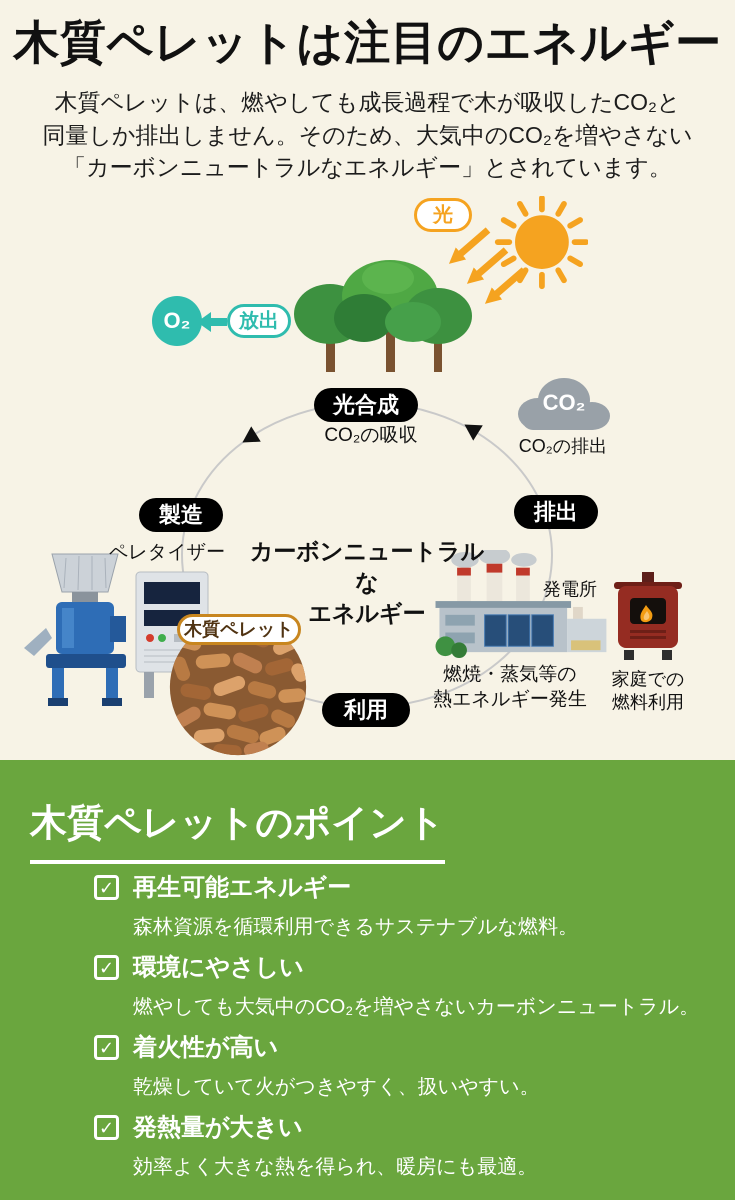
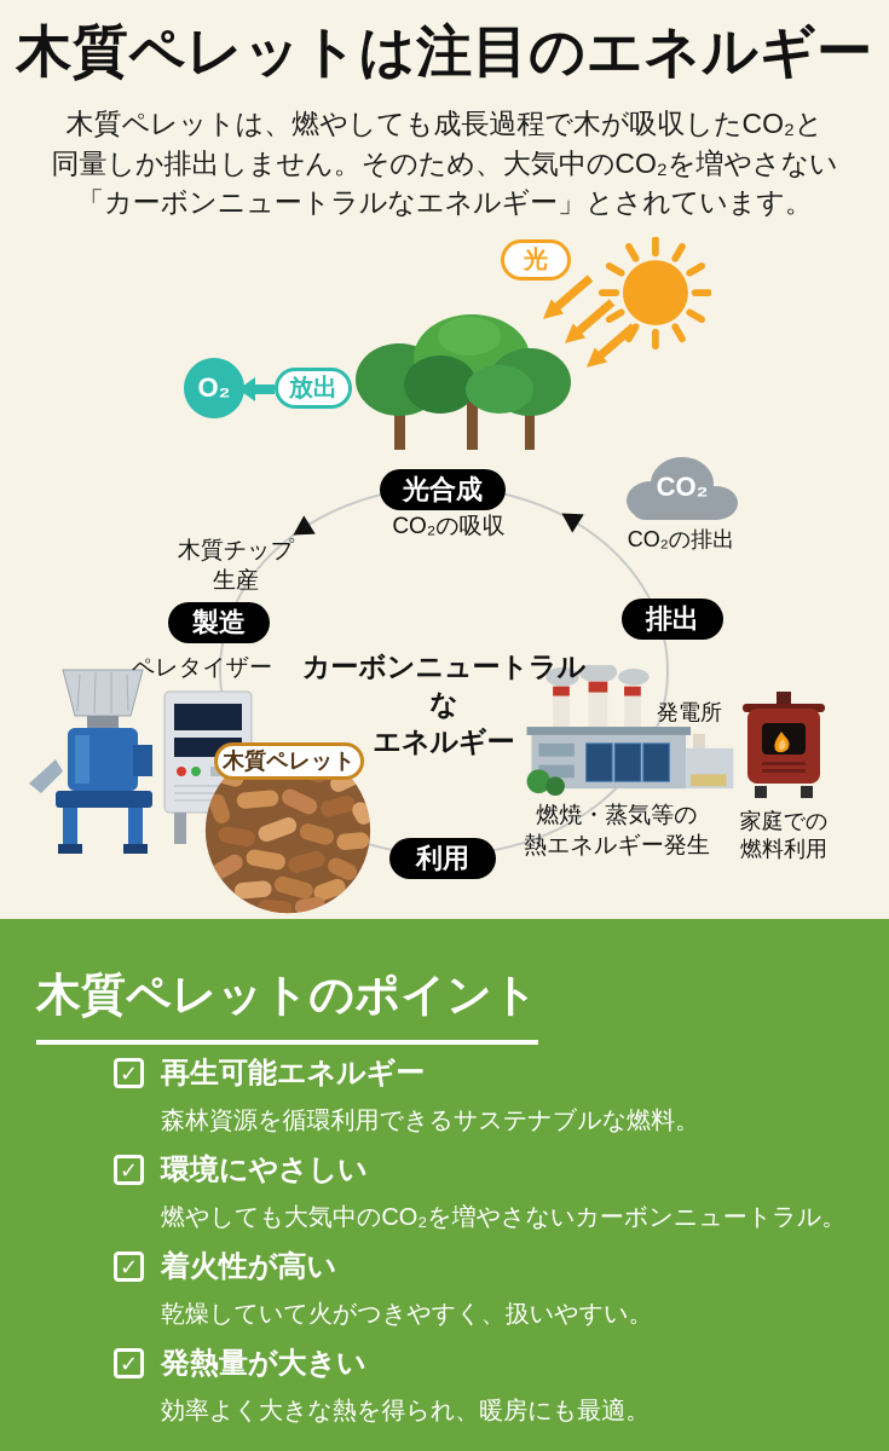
  木質ペレットは注目のエネルギー
  木質ペレットは、燃やしても成長過程で木が吸収したCO₂と
  同量しか排出しません。そのため、大気中のCO₂を増やさない
  「カーボンニュートラルなエネルギー」とされています。
  光
  O₂
  放出
  光合成
  CO₂の吸収
  CO₂
  CO₂の排出
  排出
  製造
  利用
+ 木質チップ
+ 生産
  カーボンニュートラルな
  エネルギー
  ペレタイザー
  木質ペレット
  発電所
  燃焼・蒸気等の
  熱エネルギー発生
  家庭での
  燃料利用
  木質ペレットのポイント
  ✓
  再生可能エネルギー
  森林資源を循環利用できるサステナブルな燃料。
  ✓
  環境にやさしい
  燃やしても大気中のCO₂を増やさないカーボンニュートラル。
  ✓
  着火性が高い
  乾燥していて火がつきやすく、扱いやすい。
  ✓
  発熱量が大きい
  効率よく大きな熱を得られ、暖房にも最適。
